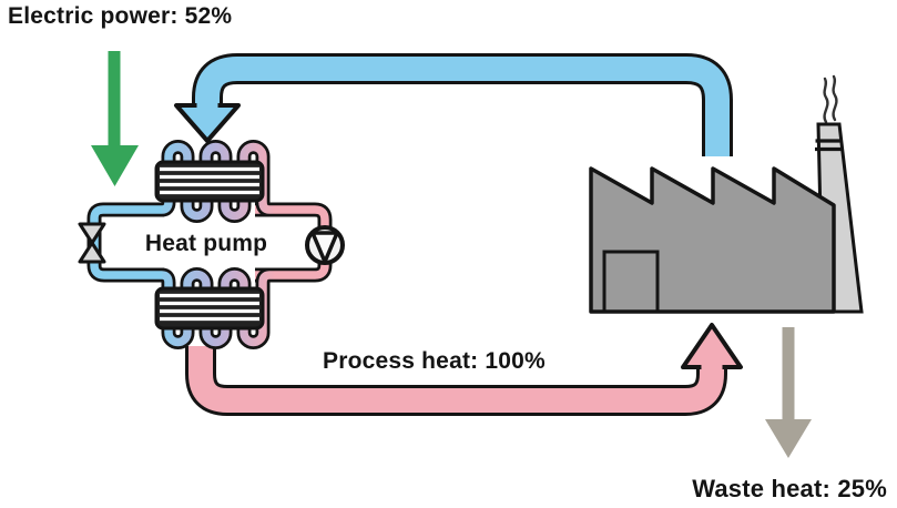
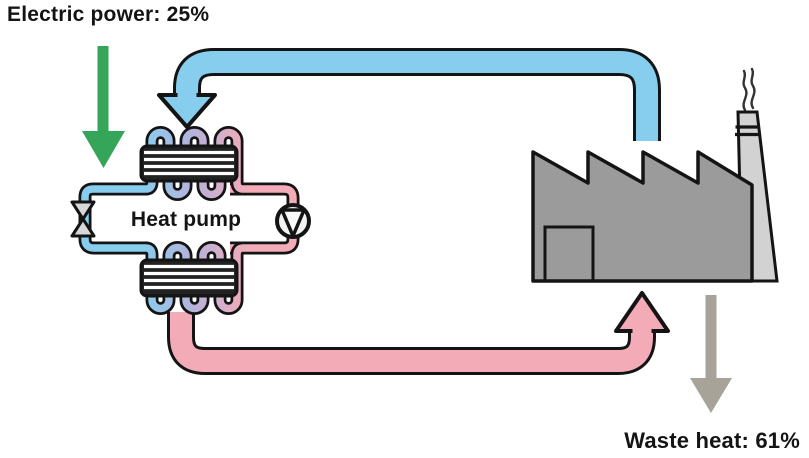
- Electric power: 52%
+ Electric power: 25%
  Heat pump
- Process heat: 100%
- Waste heat: 25%
+ Waste heat: 61%
